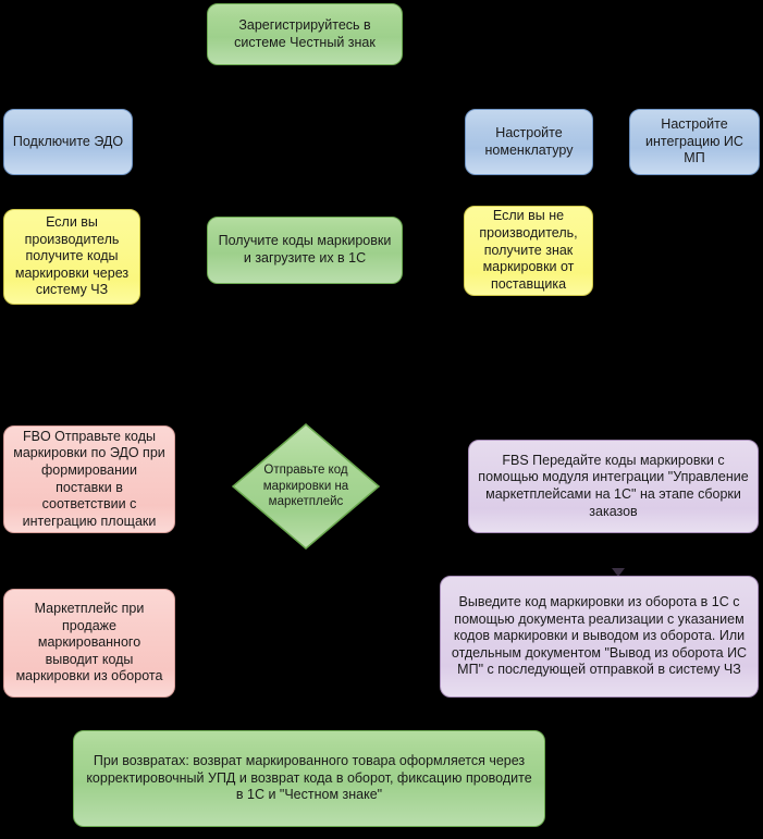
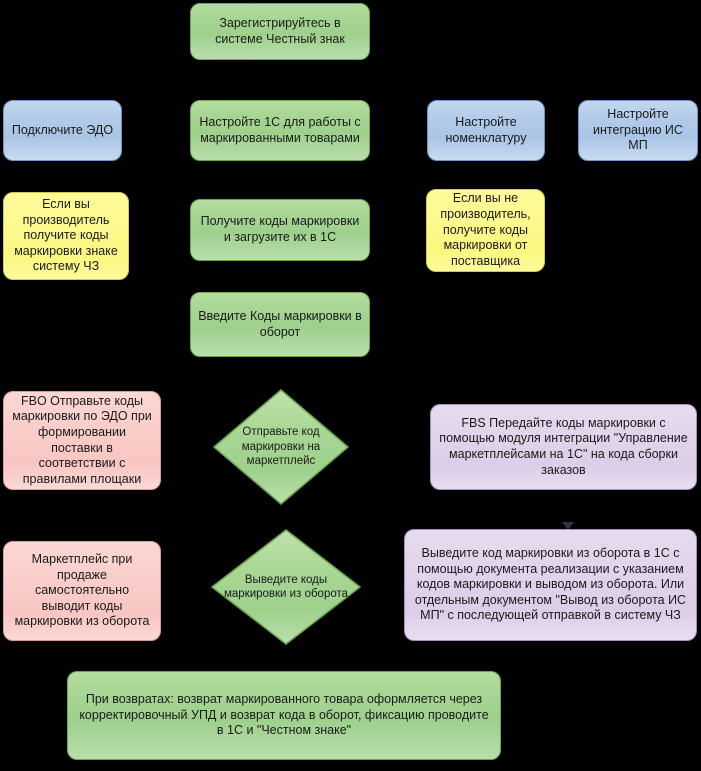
  Зарегистрируйтесь в системе Честный знак
  Подключите ЭДО
+ Настройте 1С для работы с маркированными товарами
  Настройте номенклатуру
  Настройте интеграцию ИС МП
- Если вы производитель получите коды маркировки через систему ЧЗ
+ Если вы производитель получите коды маркировки знаке систему ЧЗ
  Получите коды маркировки и загрузите их в 1С
- Если вы не производитель, получите знак маркировки от поставщика
+ Если вы не производитель, получите коды маркировки от поставщика
+ Введите Коды маркировки в оборот
- FBO Отправьте коды маркировки по ЭДО при формировании поставки в соответствии с интеграцию площаки
+ FBO Отправьте коды маркировки по ЭДО при формировании поставки в соответствии с правилами площаки
  Отправьте код маркировки на маркетплейс
- FBS Передайте коды маркировки с помощью модуля интеграции "Управление маркетплейсами на 1С" на этапе сборки заказов
+ FBS Передайте коды маркировки с помощью модуля интеграции "Управление маркетплейсами на 1С" на кода сборки заказов
- Маркетплейс при продаже маркированного выводит коды маркировки из оборота
+ Маркетплейс при продаже самостоятельно выводит коды маркировки из оборота
+ Выведите коды маркировки из оборота
  Выведите код маркировки из оборота в 1С с помощью документа реализации с указанием кодов маркировки и выводом из оборота. Или отдельным документом "Вывод из оборота ИС МП" с последующей отправкой в систему ЧЗ
  При возвратах: возврат маркированного товара оформляется через корректировочный УПД и возврат кода в оборот, фиксацию проводите в 1С и "Честном знаке"
